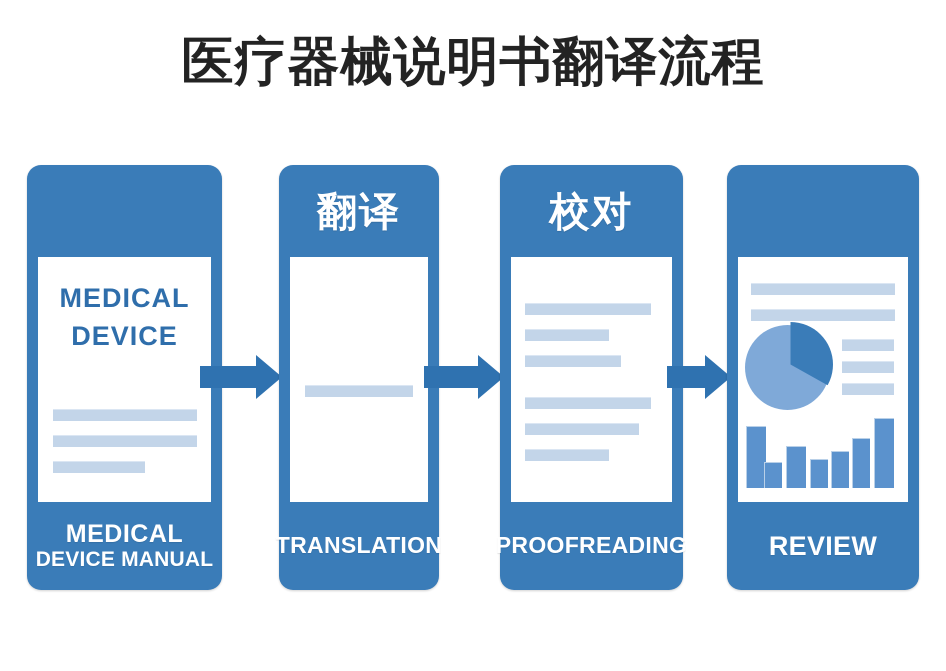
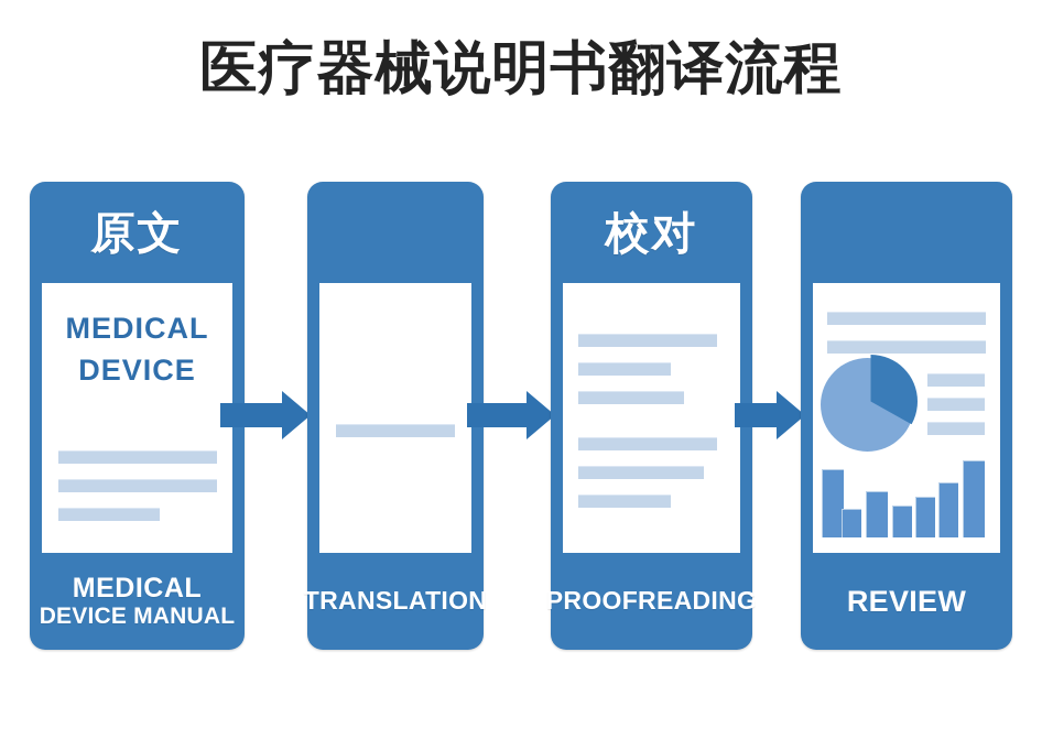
  医疗器械说明书翻译流程
+ 原文
  MEDICAL
  DEVICE
  MEDICAL
  DEVICE MANUAL
- 翻译
  TRANSLATION
  校对
  PROOFREADING
  REVIEW
